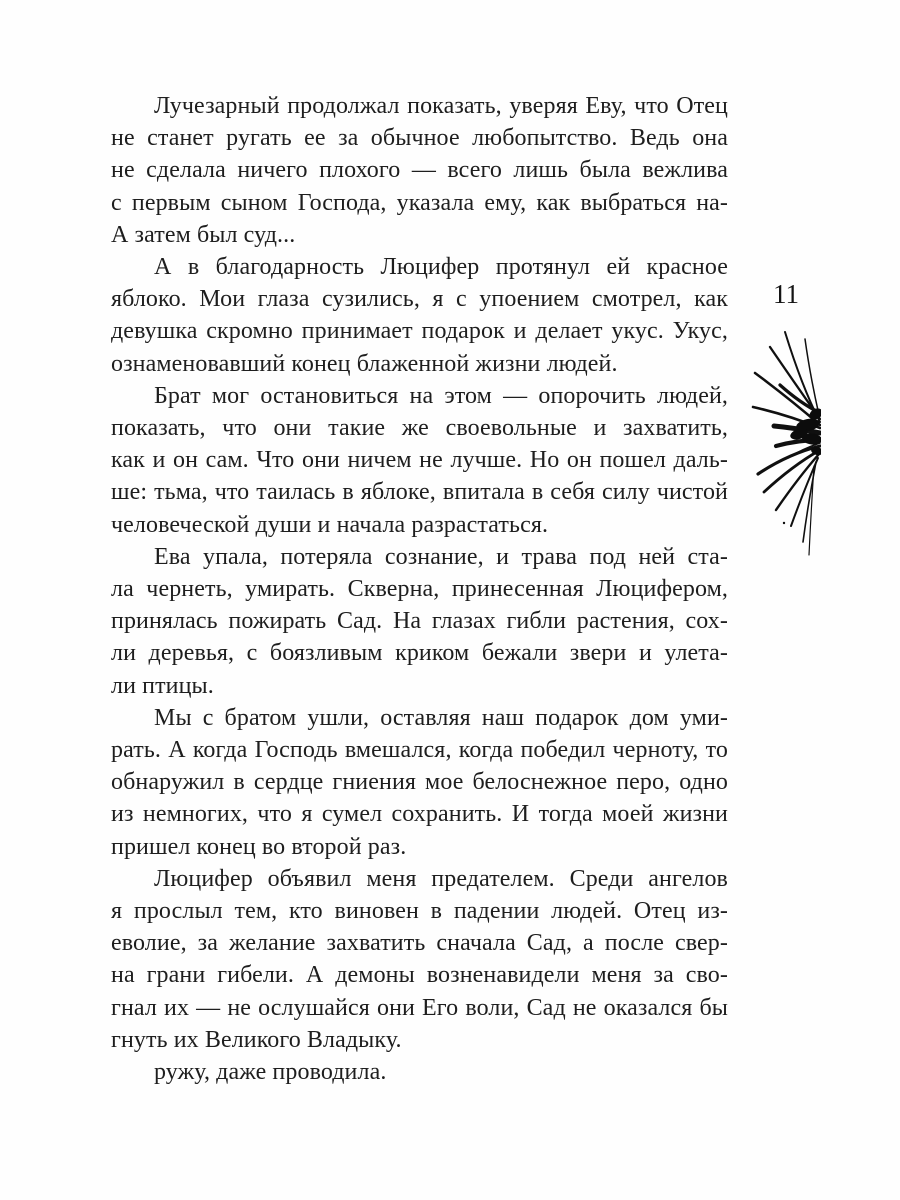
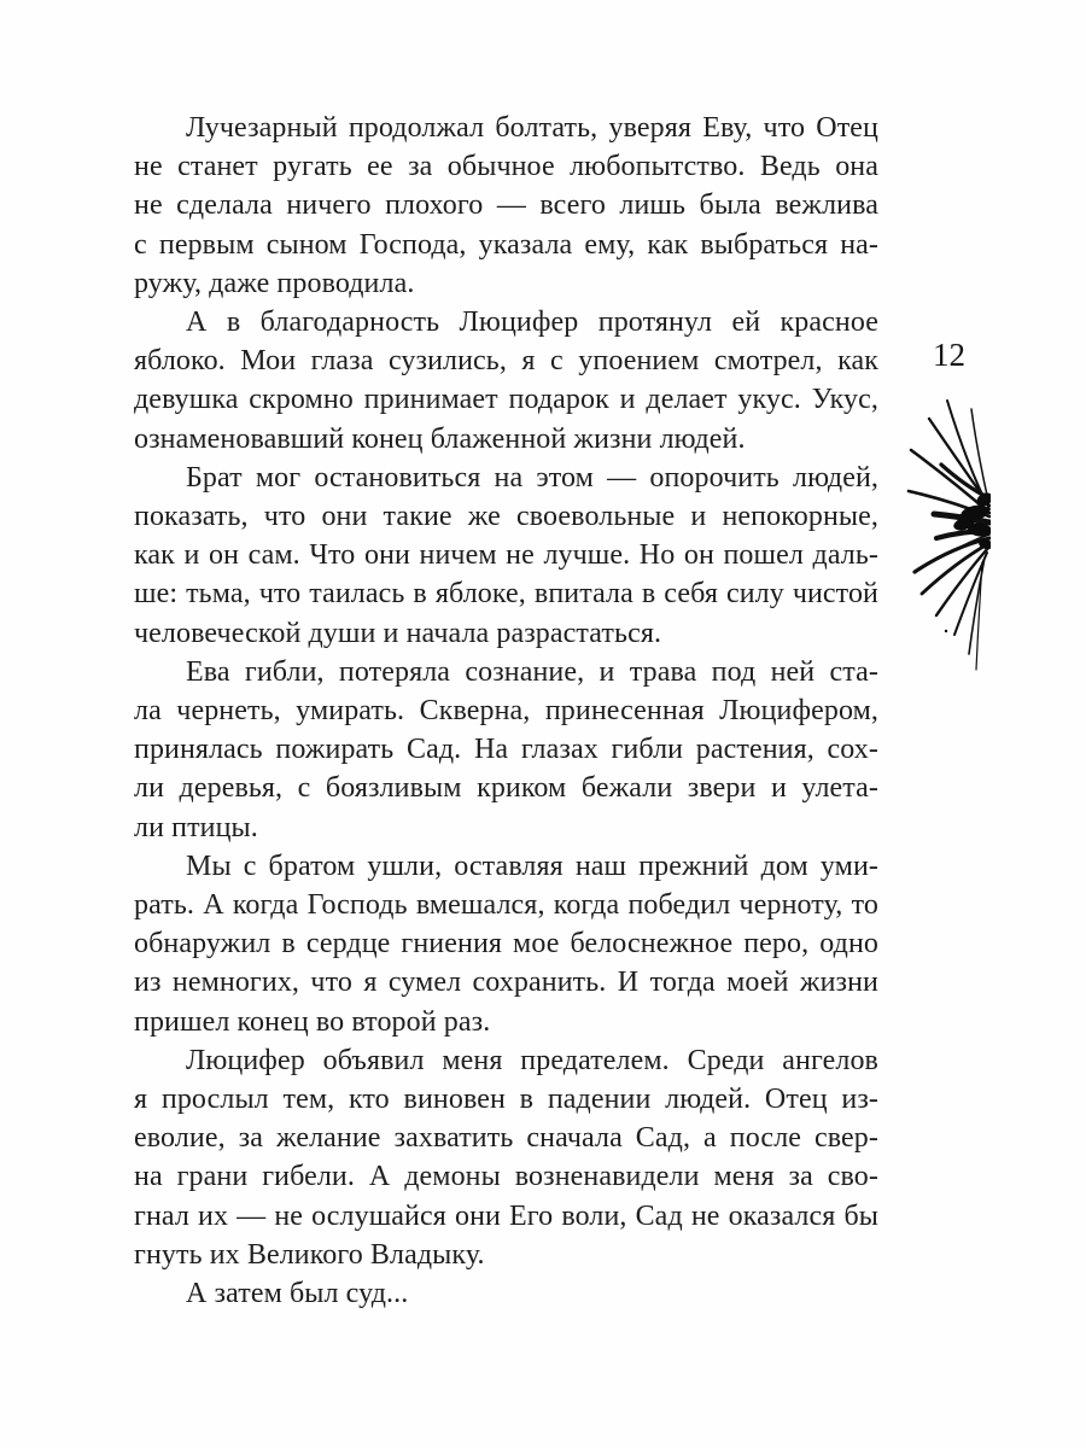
- 11
+ 12
- Лучезарный продолжал показать, уверяя Еву, что Отец
+ Лучезарный продолжал болтать, уверяя Еву, что Отец
  не станет ругать ее за обычное любопытство. Ведь она
  не сделала ничего плохого — всего лишь была вежлива
  с первым сыном Господа, указала ему, как выбраться на-
- А затем был суд...
+ ружу, даже проводила.
  А в благодарность Люцифер протянул ей красное
  яблоко. Мои глаза сузились, я с упоением смотрел, как
  девушка скромно принимает подарок и делает укус. Укус,
  ознаменовавший конец блаженной жизни людей.
  Брат мог остановиться на этом — опорочить людей,
- показать, что они такие же своевольные и захватить,
+ показать, что они такие же своевольные и непокорные,
  как и он сам. Что они ничем не лучше. Но он пошел даль-
  ше: тьма, что таилась в яблоке, впитала в себя силу чистой
  человеческой души и начала разрастаться.
- Ева упала, потеряла сознание, и трава под ней ста-
+ Ева гибли, потеряла сознание, и трава под ней ста-
  ла чернеть, умирать. Скверна, принесенная Люцифером,
  принялась пожирать Сад. На глазах гибли растения, сох-
  ли деревья, с боязливым криком бежали звери и улета-
  ли птицы.
- Мы с братом ушли, оставляя наш подарок дом уми-
+ Мы с братом ушли, оставляя наш прежний дом уми-
  рать. А когда Господь вмешался, когда победил черноту, то
  обнаружил в сердце гниения мое белоснежное перо, одно
  из немногих, что я сумел сохранить. И тогда моей жизни
  пришел конец во второй раз.
  Люцифер объявил меня предателем. Среди ангелов
  я прослыл тем, кто виновен в падении людей. Отец из-
  еволие, за желание захватить сначала Сад, а после свер-
  на грани гибели. А демоны возненавидели меня за сво-
  гнал их — не ослушайся они Его воли, Сад не оказался бы
  гнуть их Великого Владыку.
- ружу, даже проводила.
+ А затем был суд...
